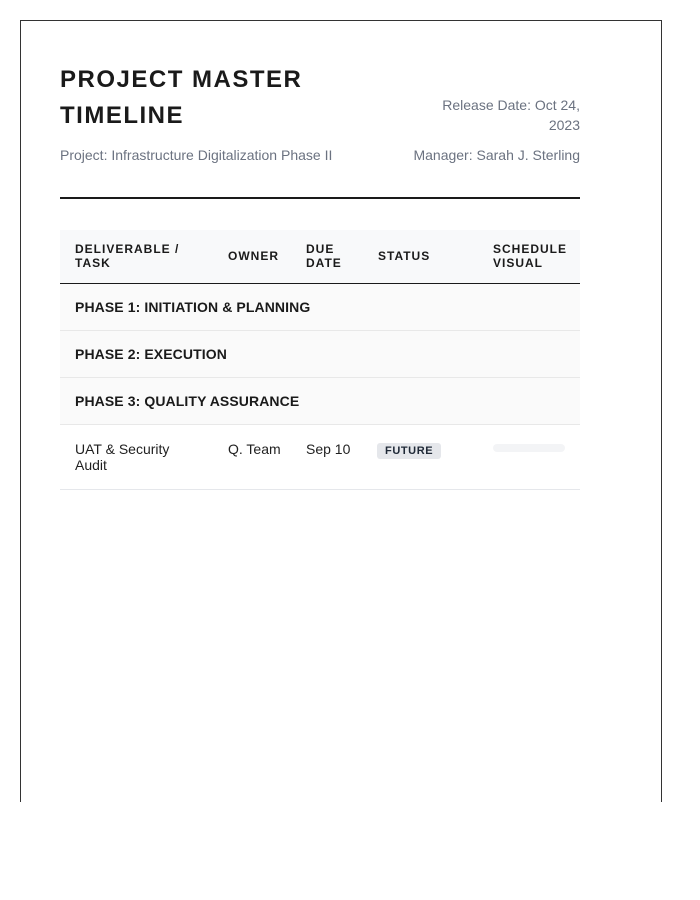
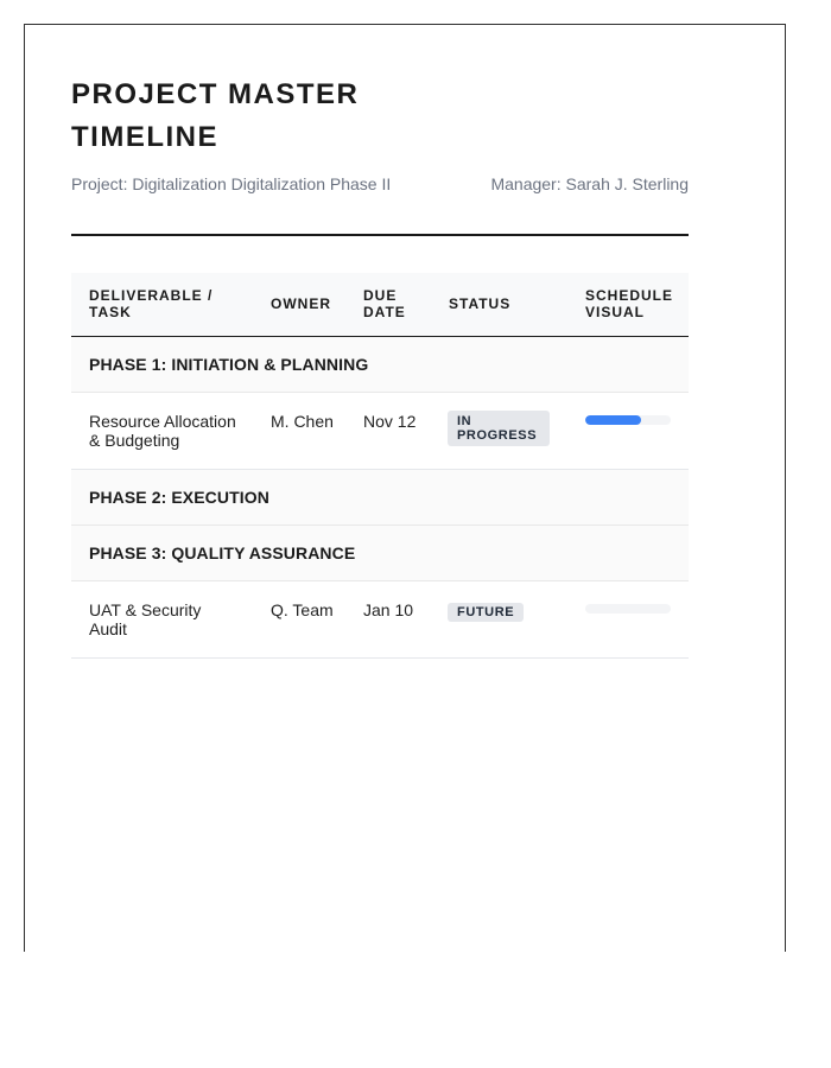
  PROJECT MASTER TIMELINE
- Project: Infrastructure Digitalization Phase II
+ Project: Digitalization Digitalization Phase II
- Release Date: Oct 24, 2023
  Manager: Sarah J. Sterling
  DELIVERABLE / TASK	OWNER	DUE DATE	STATUS	SCHEDULE VISUAL
  PHASE 1: INITIATION & PLANNING
+ Resource Allocation & Budgeting	M. Chen	Nov 12	IN PROGRESS
  PHASE 2: EXECUTION
  PHASE 3: QUALITY ASSURANCE
- UAT & Security Audit	Q. Team	Sep 10	FUTURE
+ UAT & Security Audit	Q. Team	Jan 10	FUTURE
